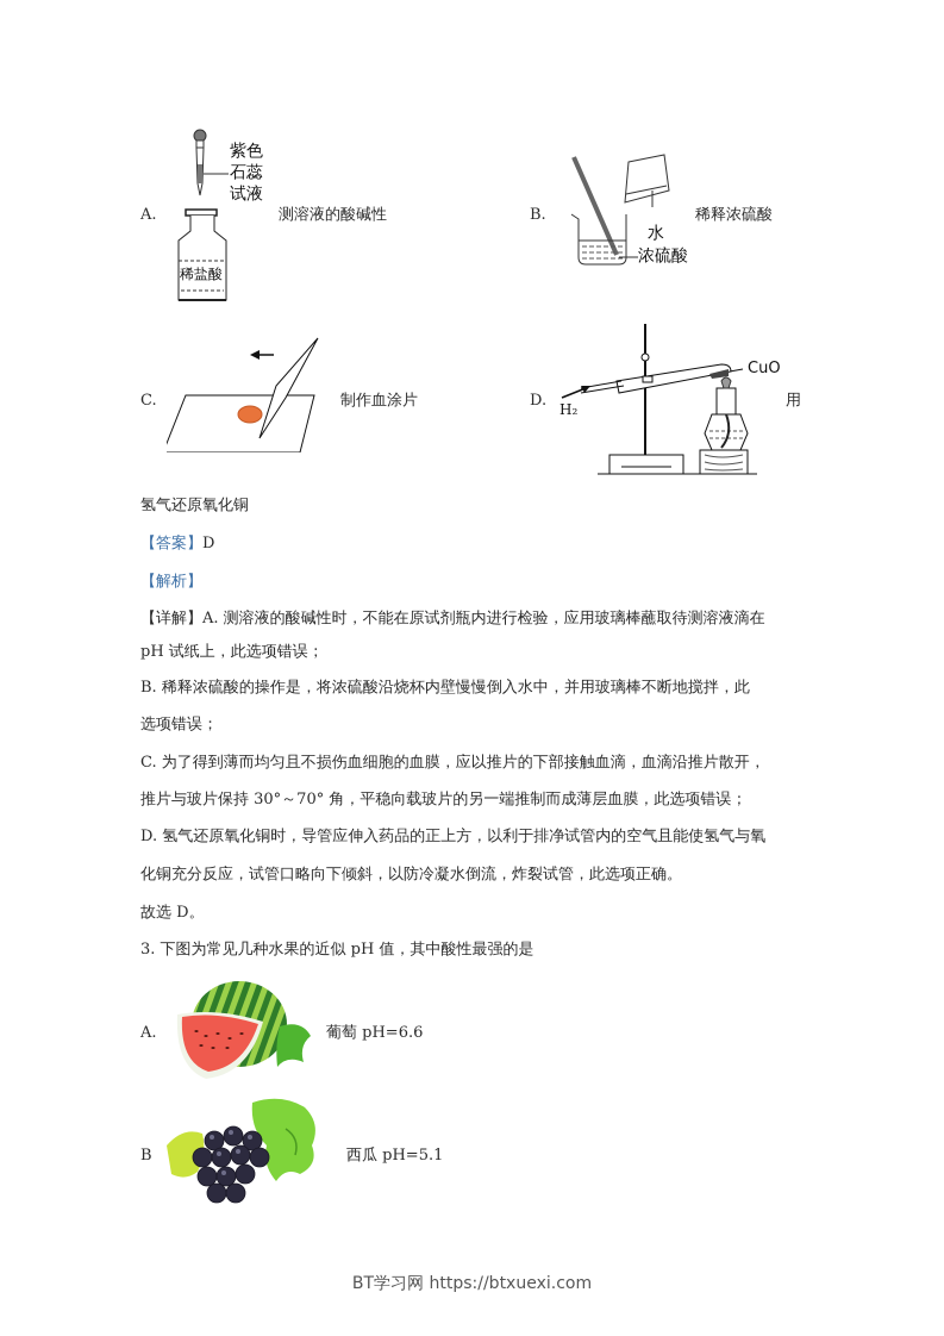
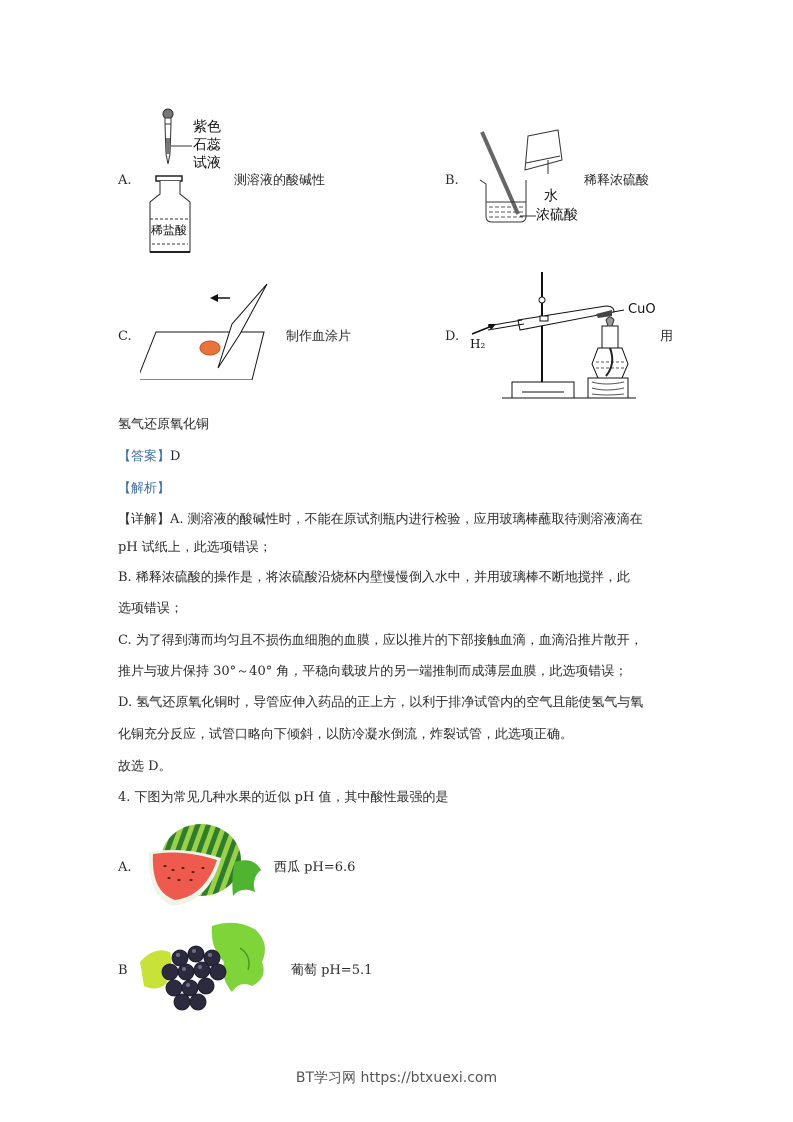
  A.
  紫色
  石蕊
  试液
  稀盐酸
  测溶液的酸碱性
  B.
  水
  浓硫酸
  稀释浓硫酸
  C.
  制作血涂片
  D.
  H₂
  CuO
  用
  氢气还原氧化铜
  【答案】D
  【解析】
  【详解】A. 测溶液的酸碱性时，不能在原试剂瓶内进行检验，应用玻璃棒蘸取待测溶液滴在
  pH 试纸上，此选项错误；
  B. 稀释浓硫酸的操作是，将浓硫酸沿烧杯内壁慢慢倒入水中，并用玻璃棒不断地搅拌，此
  选项错误；
  C. 为了得到薄而均匀且不损伤血细胞的血膜，应以推片的下部接触血滴，血滴沿推片散开，
- 推片与玻片保持 30°～70° 角，平稳向载玻片的另一端推制而成薄层血膜，此选项错误；
+ 推片与玻片保持 30°～40° 角，平稳向载玻片的另一端推制而成薄层血膜，此选项错误；
  D. 氢气还原氧化铜时，导管应伸入药品的正上方，以利于排净试管内的空气且能使氢气与氧
  化铜充分反应，试管口略向下倾斜，以防冷凝水倒流，炸裂试管，此选项正确。
  故选 D。
- 3. 下图为常见几种水果的近似 pH 值，其中酸性最强的是
+ 4. 下图为常见几种水果的近似 pH 值，其中酸性最强的是
  A.
- 葡萄 pH=6.6
+ 西瓜 pH=6.6
  B
- 西瓜 pH=5.1
+ 葡萄 pH=5.1
  BT学习网 https://btxuexi.com
